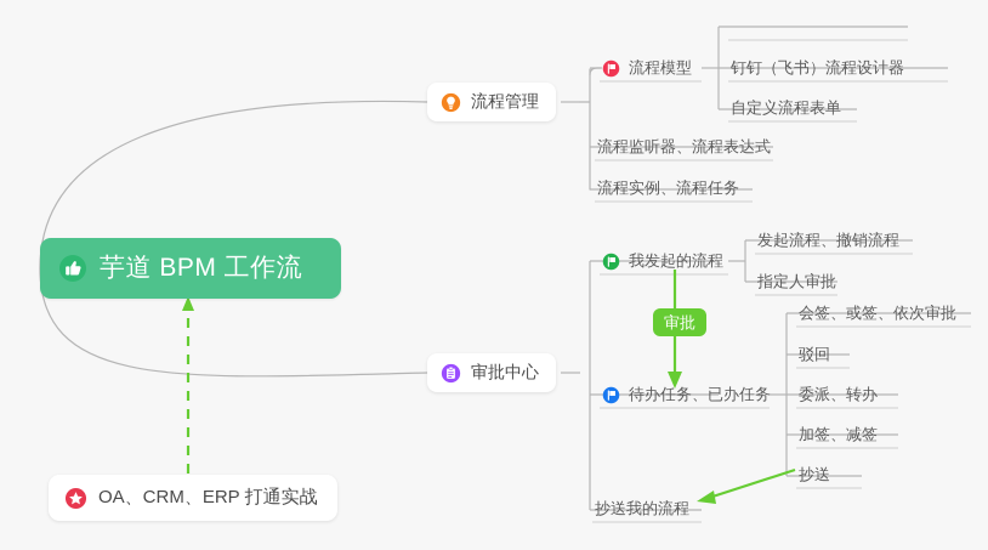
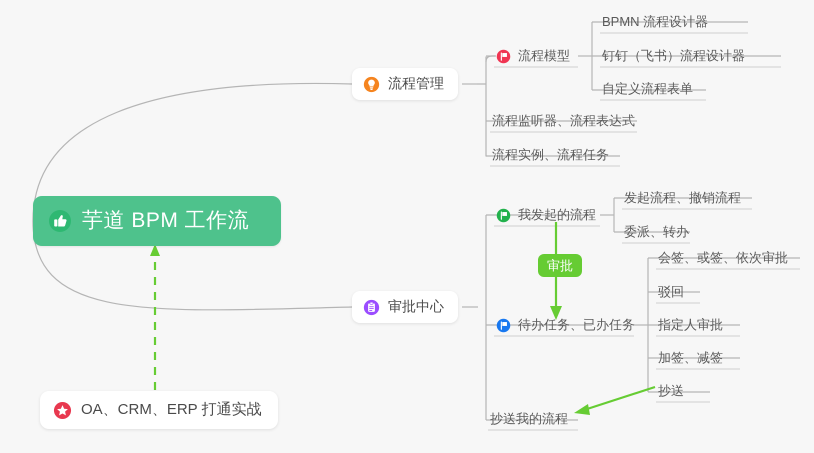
  芋道 BPM 工作流
  流程管理
  流程模型
+ BPMN 流程设计器
  钉钉（飞书）流程设计器
  自定义流程表单
  流程监听器、流程表达式
  流程实例、流程任务
  审批中心
  我发起的流程
  发起流程、撤销流程
- 指定人审批
+ 委派、转办
  审批
  待办任务、已办任务
  会签、或签、依次审批
  驳回
- 委派、转办
+ 指定人审批
  加签、减签
  抄送
  抄送我的流程
  OA、CRM、ERP 打通实战
